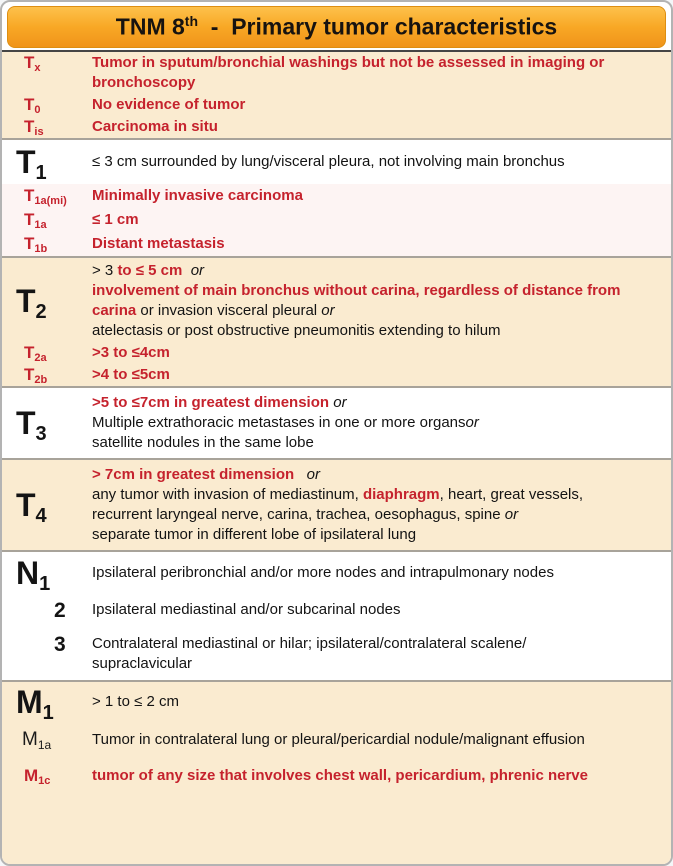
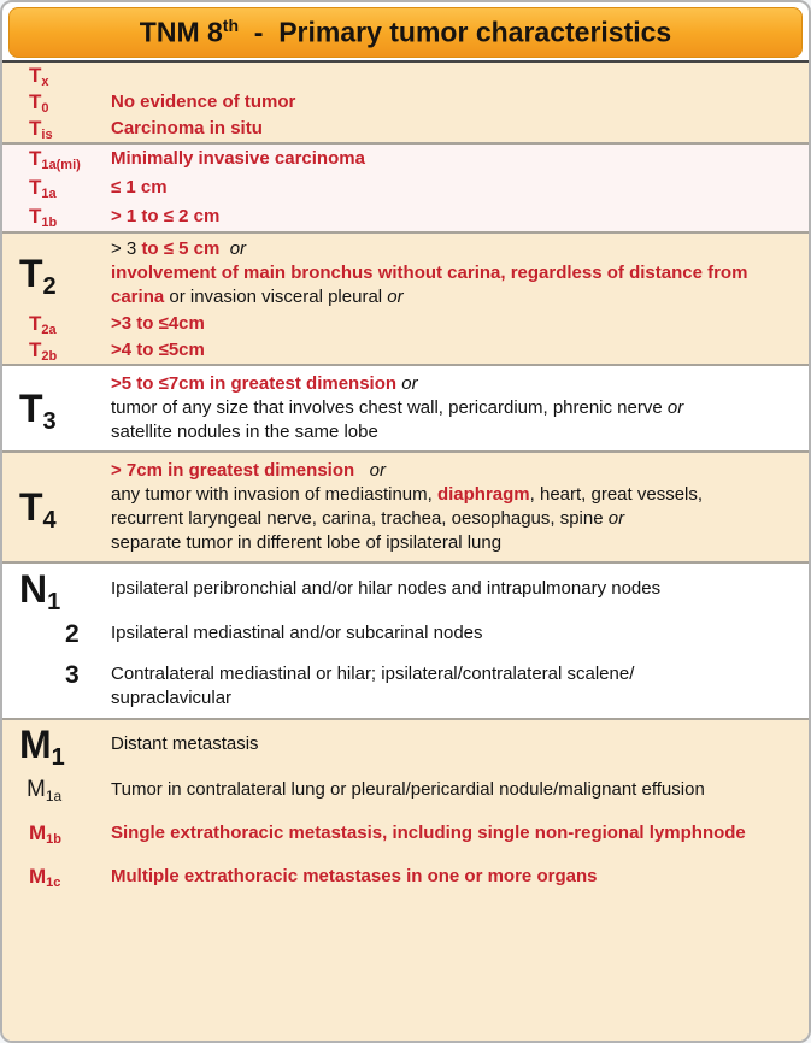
  TNM 8th - Primary tumor characteristics
  Tx
- Tumor in sputum/bronchial washings but not be assessed in imaging or
- bronchoscopy
  T0
  No evidence of tumor
  Tis
  Carcinoma in situ
- T1
- ≤ 3 cm surrounded by lung/visceral pleura, not involving main bronchus
  T1a(mi)
  Minimally invasive carcinoma
  T1a
  ≤ 1 cm
  T1b
- Distant metastasis
+ > 1 to ≤ 2 cm
  T2
  > 3 to ≤ 5 cm or
  involvement of main bronchus without carina, regardless of distance from
  carina or invasion visceral pleural or
- atelectasis or post obstructive pneumonitis extending to hilum
  T2a
  >3 to ≤4cm
  T2b
  >4 to ≤5cm
  T3
  >5 to ≤7cm in greatest dimension or
- Multiple extrathoracic metastases in one or more organsor
+ tumor of any size that involves chest wall, pericardium, phrenic nerve or
  satellite nodules in the same lobe
  T4
  > 7cm in greatest dimension or
  any tumor with invasion of mediastinum, diaphragm, heart, great vessels,
  recurrent laryngeal nerve, carina, trachea, oesophagus, spine or
  separate tumor in different lobe of ipsilateral lung
  N1
- Ipsilateral peribronchial and/or more nodes and intrapulmonary nodes
+ Ipsilateral peribronchial and/or hilar nodes and intrapulmonary nodes
  2
  Ipsilateral mediastinal and/or subcarinal nodes
  3
  Contralateral mediastinal or hilar; ipsilateral/contralateral scalene/
  supraclavicular
  M1
- > 1 to ≤ 2 cm
+ Distant metastasis
  M1a
  Tumor in contralateral lung or pleural/pericardial nodule/malignant effusion
+ M1b
+ Single extrathoracic metastasis, including single non-regional lymphnode
  M1c
- tumor of any size that involves chest wall, pericardium, phrenic nerve
+ Multiple extrathoracic metastases in one or more organs
